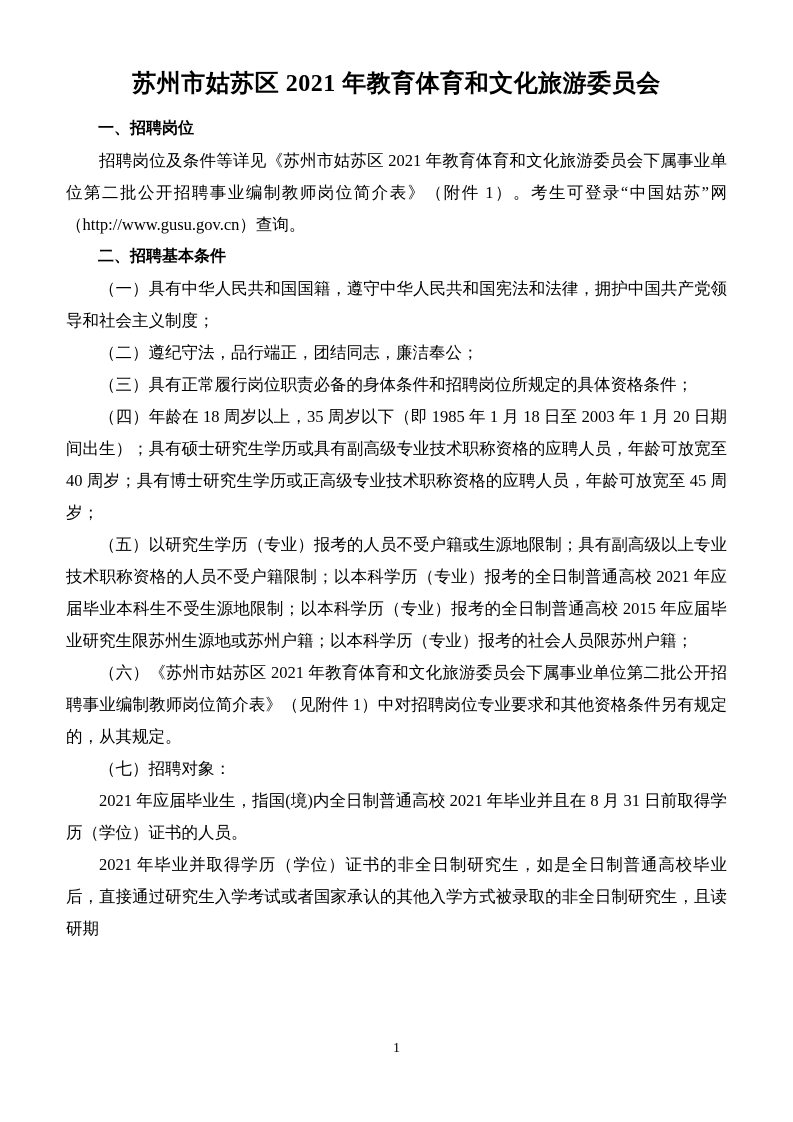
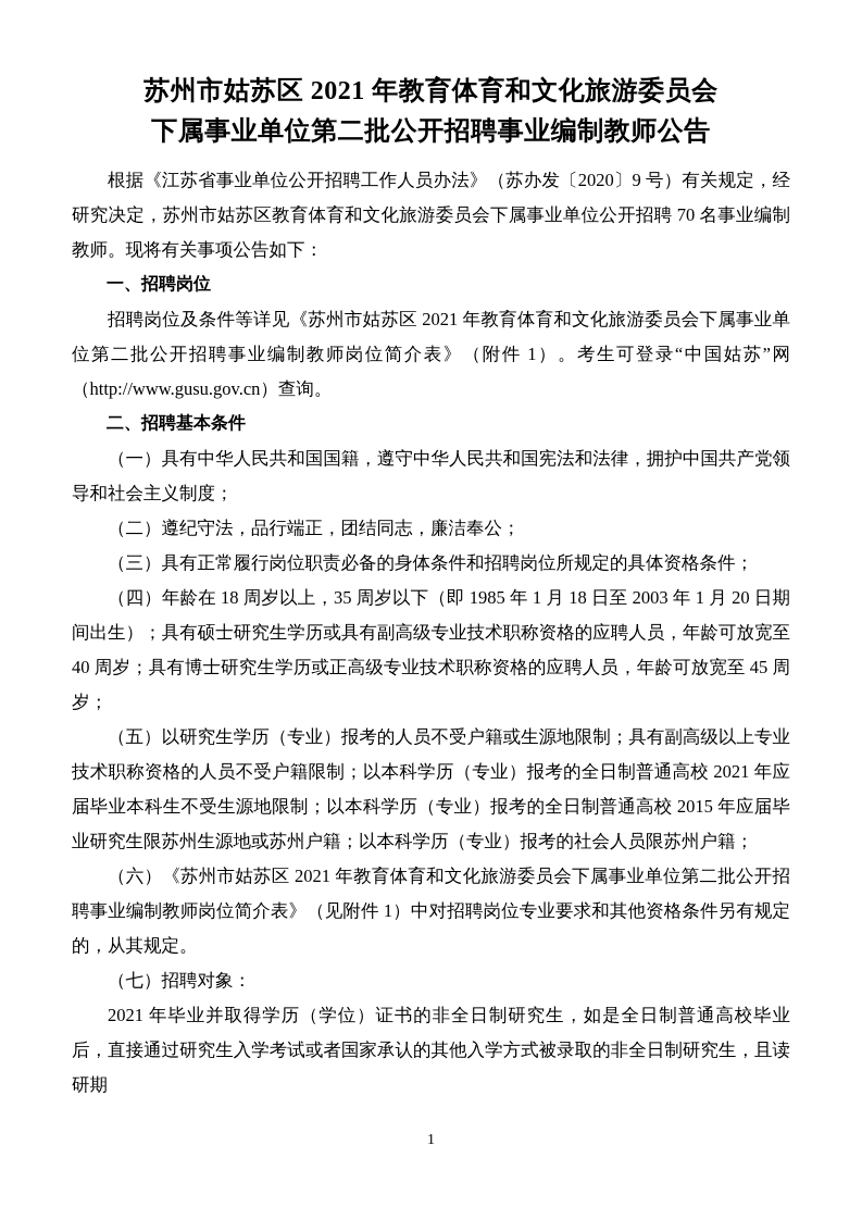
  苏州市姑苏区 2021 年教育体育和文化旅游委员会
+ 下属事业单位第二批公开招聘事业编制教师公告
+ 根据《江苏省事业单位公开招聘工作人员办法》（苏办发〔2020〕9 号）有关规定，经研究决定，苏州市姑苏区教育体育和文化旅游委员会下属事业单位公开招聘 70 名事业编制教师。现将有关事项公告如下：
  一、招聘岗位
  招聘岗位及条件等详见《苏州市姑苏区 2021 年教育体育和文化旅游委员会下属事业单位第二批公开招聘事业编制教师岗位简介表》（附件 1）。考生可登录“中国姑苏”网（http://www.gusu.gov.cn）查询。
  二、招聘基本条件
  （一）具有中华人民共和国国籍，遵守中华人民共和国宪法和法律，拥护中国共产党领导和社会主义制度；
  （二）遵纪守法，品行端正，团结同志，廉洁奉公；
  （三）具有正常履行岗位职责必备的身体条件和招聘岗位所规定的具体资格条件；
  （四）年龄在 18 周岁以上，35 周岁以下（即 1985 年 1 月 18 日至 2003 年 1 月 20 日期间出生）；具有硕士研究生学历或具有副高级专业技术职称资格的应聘人员，年龄可放宽至 40 周岁；具有博士研究生学历或正高级专业技术职称资格的应聘人员，年龄可放宽至 45 周岁；
  （五）以研究生学历（专业）报考的人员不受户籍或生源地限制；具有副高级以上专业技术职称资格的人员不受户籍限制；以本科学历（专业）报考的全日制普通高校 2021 年应届毕业本科生不受生源地限制；以本科学历（专业）报考的全日制普通高校 2015 年应届毕业研究生限苏州生源地或苏州户籍；以本科学历（专业）报考的社会人员限苏州户籍；
  （六）《苏州市姑苏区 2021 年教育体育和文化旅游委员会下属事业单位第二批公开招聘事业编制教师岗位简介表》（见附件 1）中对招聘岗位专业要求和其他资格条件另有规定的，从其规定。
  （七）招聘对象：
- 2021 年应届毕业生，指国(境)内全日制普通高校 2021 年毕业并且在 8 月 31 日前取得学历（学位）证书的人员。
  2021 年毕业并取得学历（学位）证书的非全日制研究生，如是全日制普通高校毕业后，直接通过研究生入学考试或者国家承认的其他入学方式被录取的非全日制研究生，且读研期
  1
